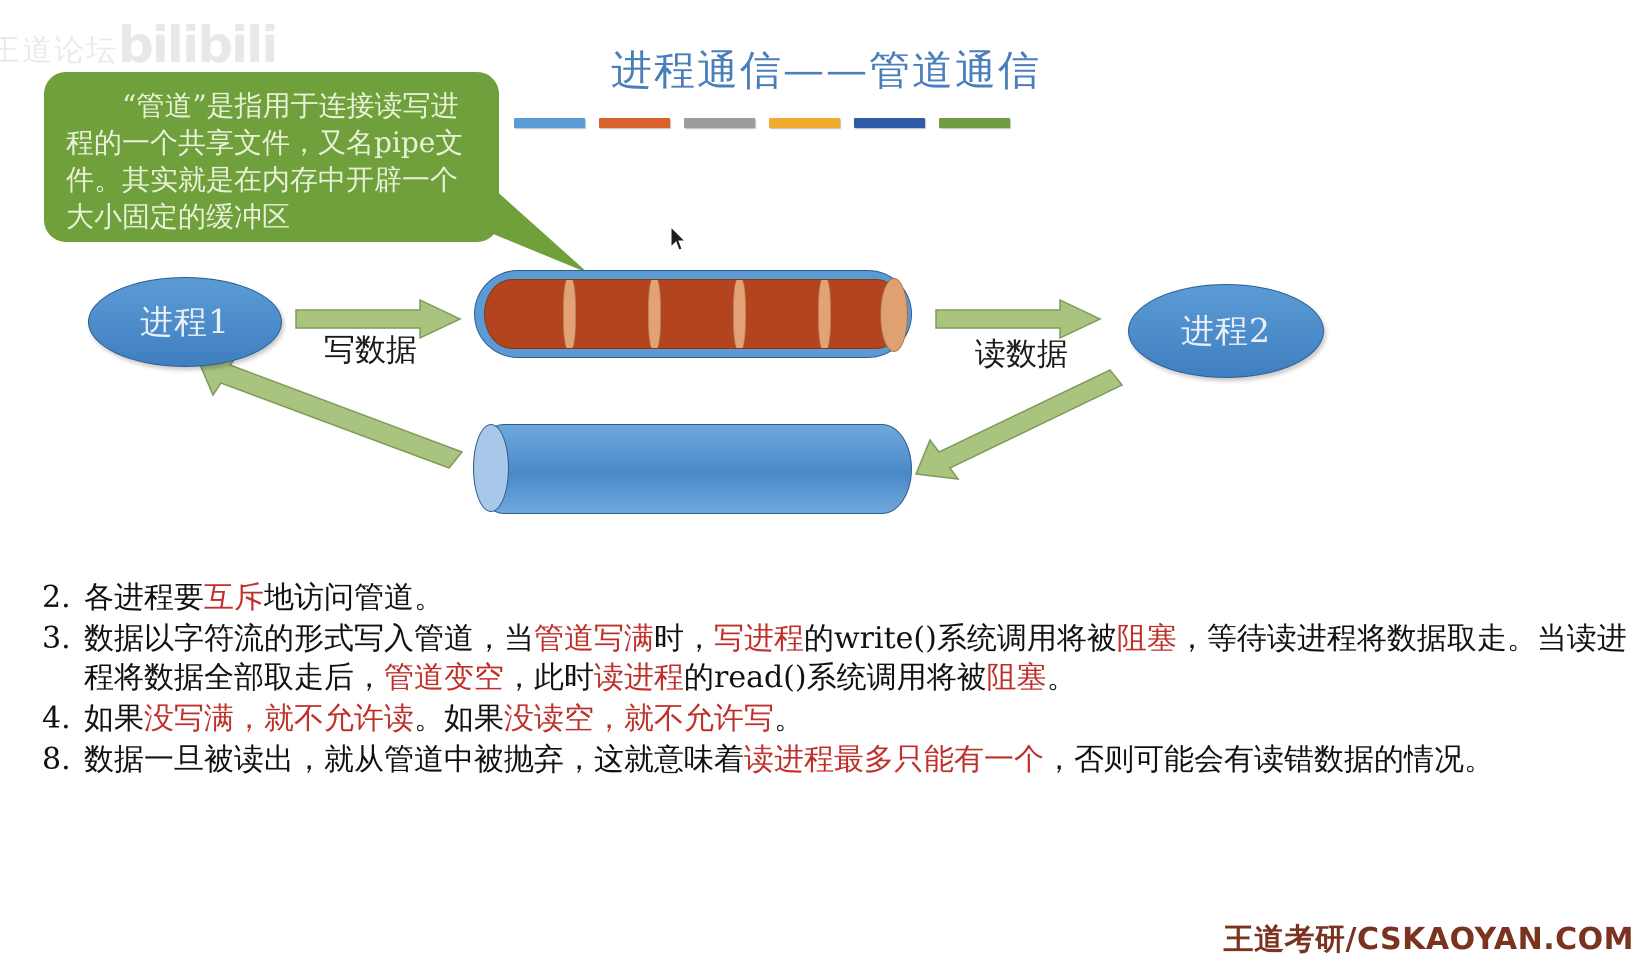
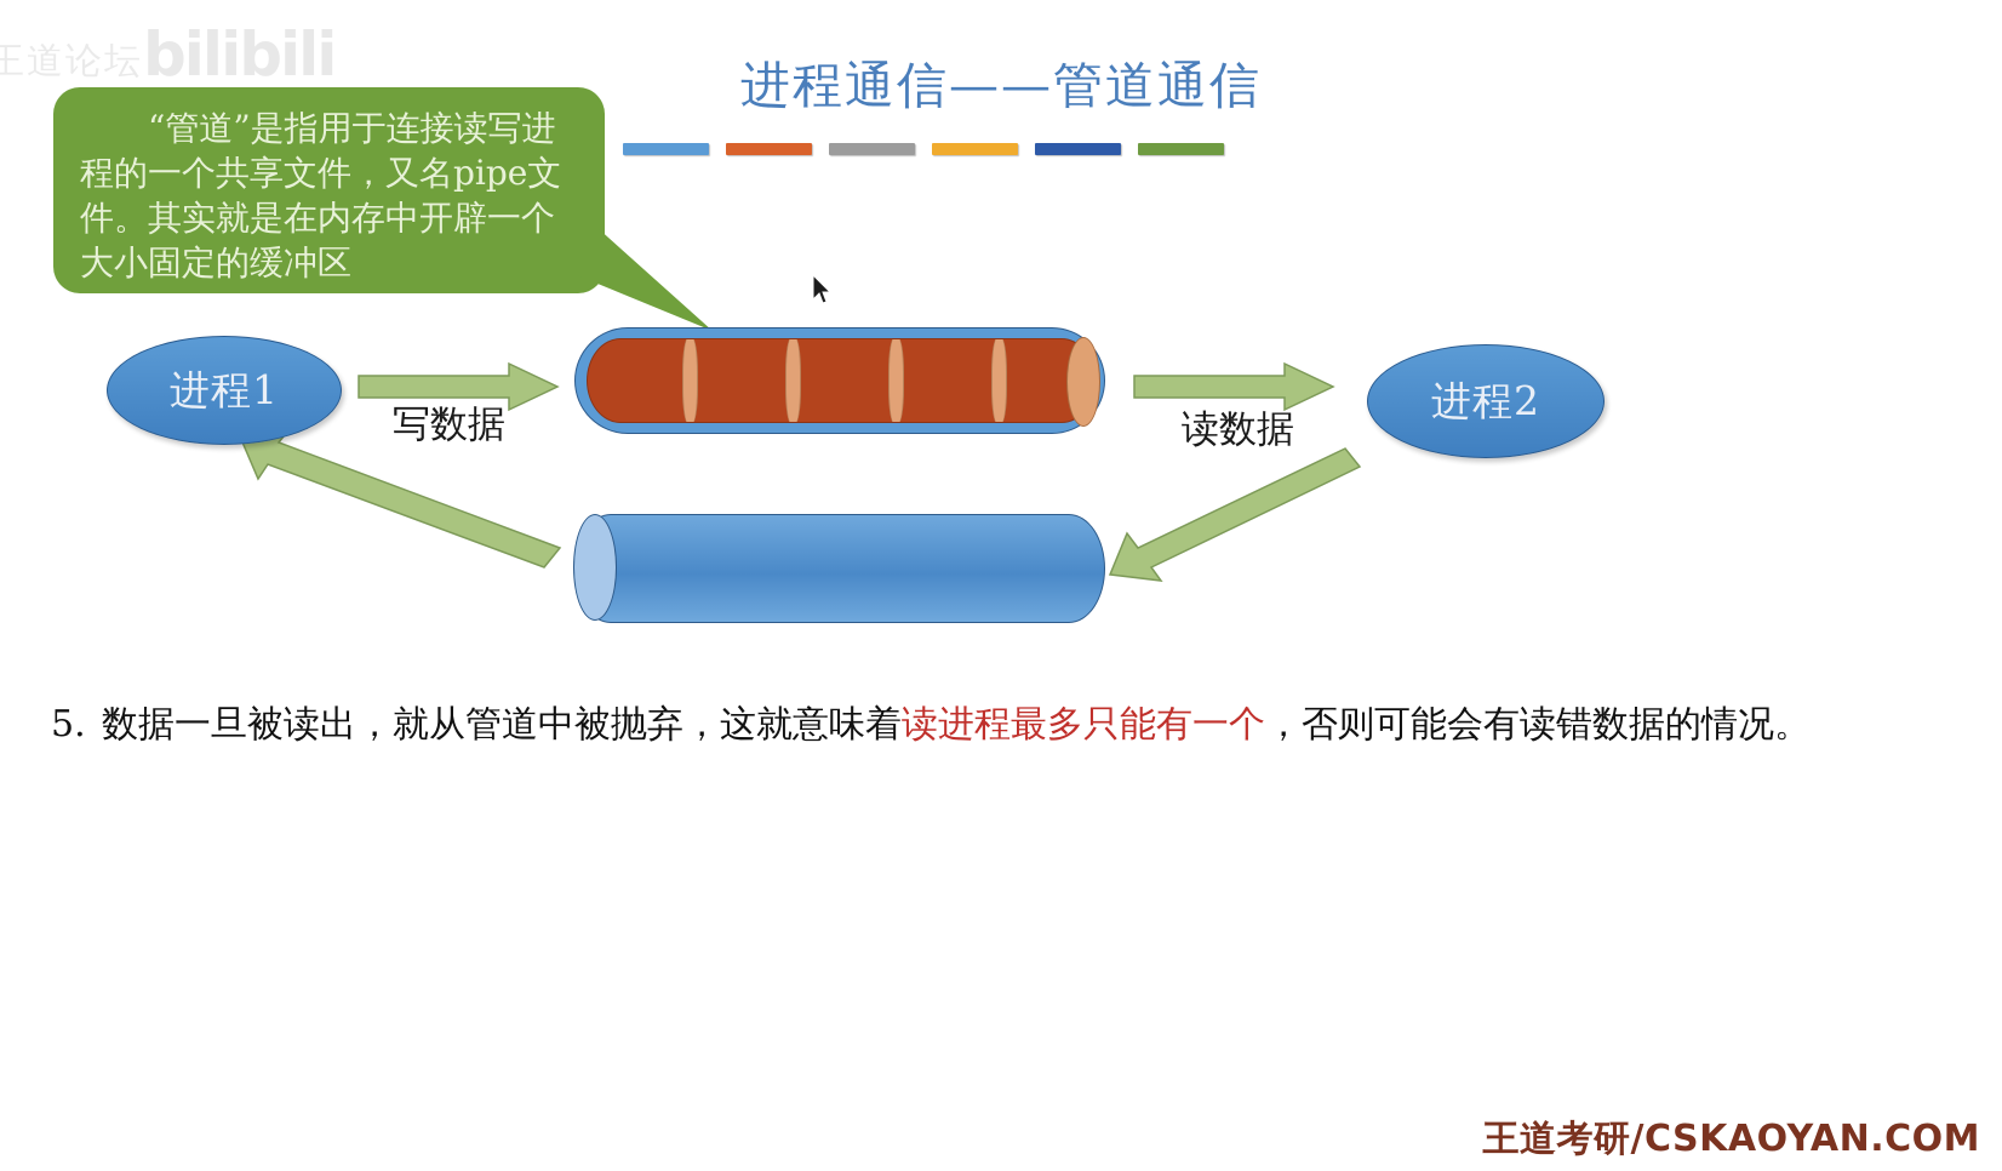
  bilibili
  进程通信——管道通信
  “管道”是指用于连接读写进程的一个共享文件，又名pipe文件。其实就是在内存中开辟一个大小固定的缓冲区
  进程1
  进程2
  写数据
  读数据
- 2.
- 各进程要互斥地访问管道。
- 3.
- 数据以字符流的形式写入管道，当管道写满时，写进程的write()系统调用将被阻塞，等待读进程将数据取走。当读进程将数据全部取走后，管道变空，此时读进程的read()系统调用将被阻塞。
- 4.
- 如果没写满，就不允许读。如果没读空，就不允许写。
- 8.
+ 5.
  数据一旦被读出，就从管道中被抛弃，这就意味着读进程最多只能有一个，否则可能会有读错数据的情况。
  王道考研/CSKAOYAN.COM
